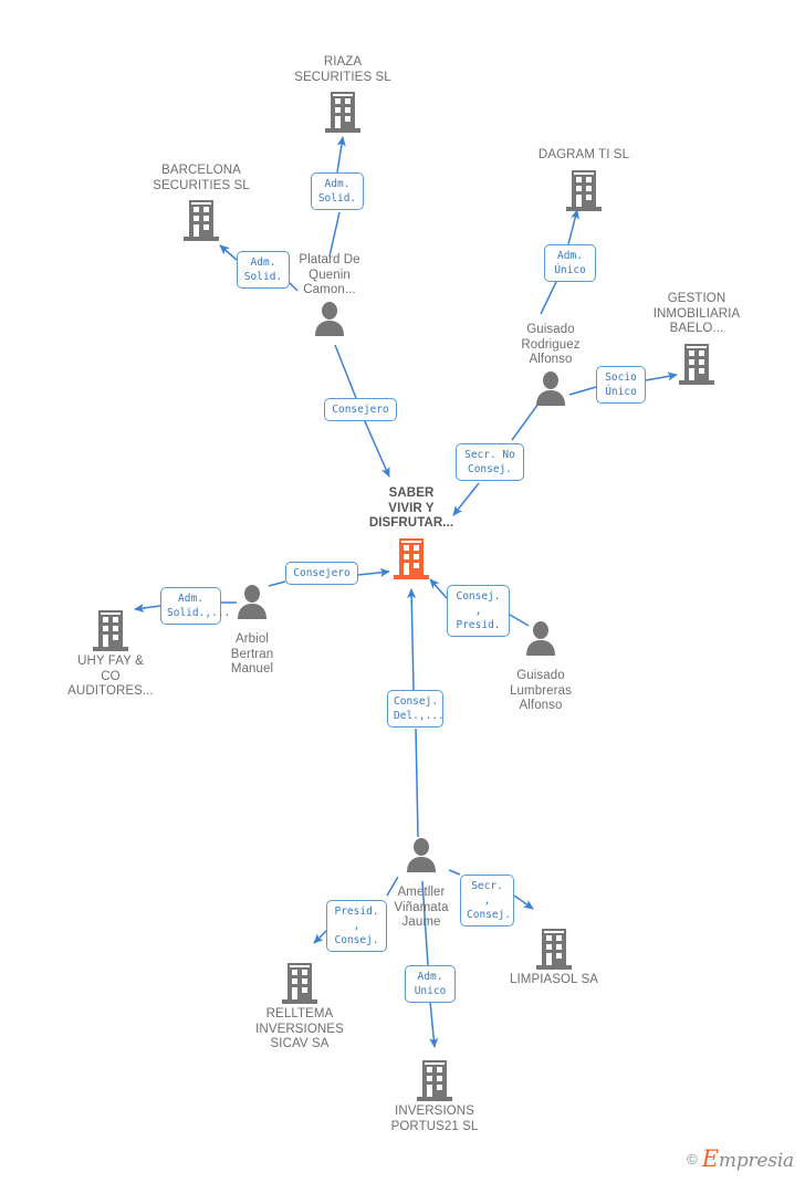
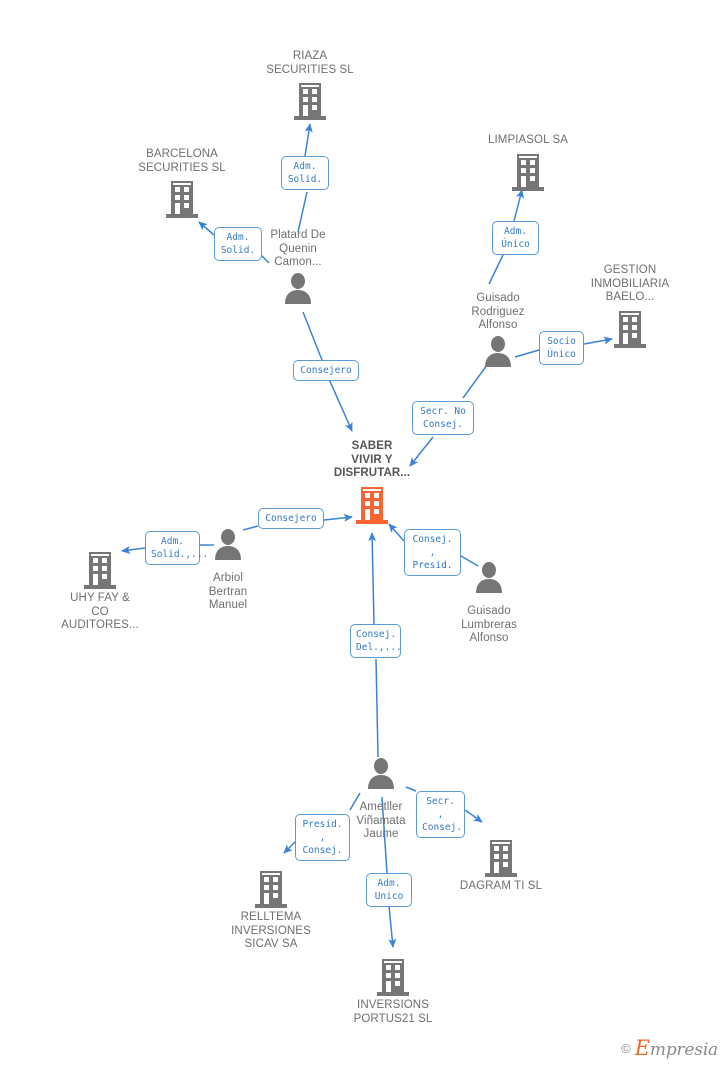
  RIAZA
  SECURITIES SL
  BARCELONA
  SECURITIES SL
- DAGRAM TI SL
+ LIMPIASOL SA
  GESTION
  INMOBILIARIA
  BAELO...
  Platard De
  Quenin
  Camon...
  Guisado
  Rodriguez
  Alfonso
  SABER
  VIVIR Y
  DISFRUTAR...
  Arbiol
  Bertran
  Manuel
  UHY FAY &
  CO
  AUDITORES...
  Guisado
  Lumbreras
  Alfonso
  Ametller
  Viñamata
  Jaume
- LIMPIASOL SA
+ DAGRAM TI SL
  RELLTEMA
  INVERSIONES
  SICAV SA
  INVERSIONS
  PORTUS21 SL
  Adm.
  Solid.
  Adm.
  Solid.
  Consejero
  Adm.
  Único
  Socio
  Único
  Secr. No
  Consej.
  Adm.
  Solid.,...
  Consejero
  Consej. ,
  Presid.
  Consej.
  Del.,...
  Presid. ,
  Consej.
  Secr. ,
  Consej.
  Adm.
  Unico
  ©
  Empresia
